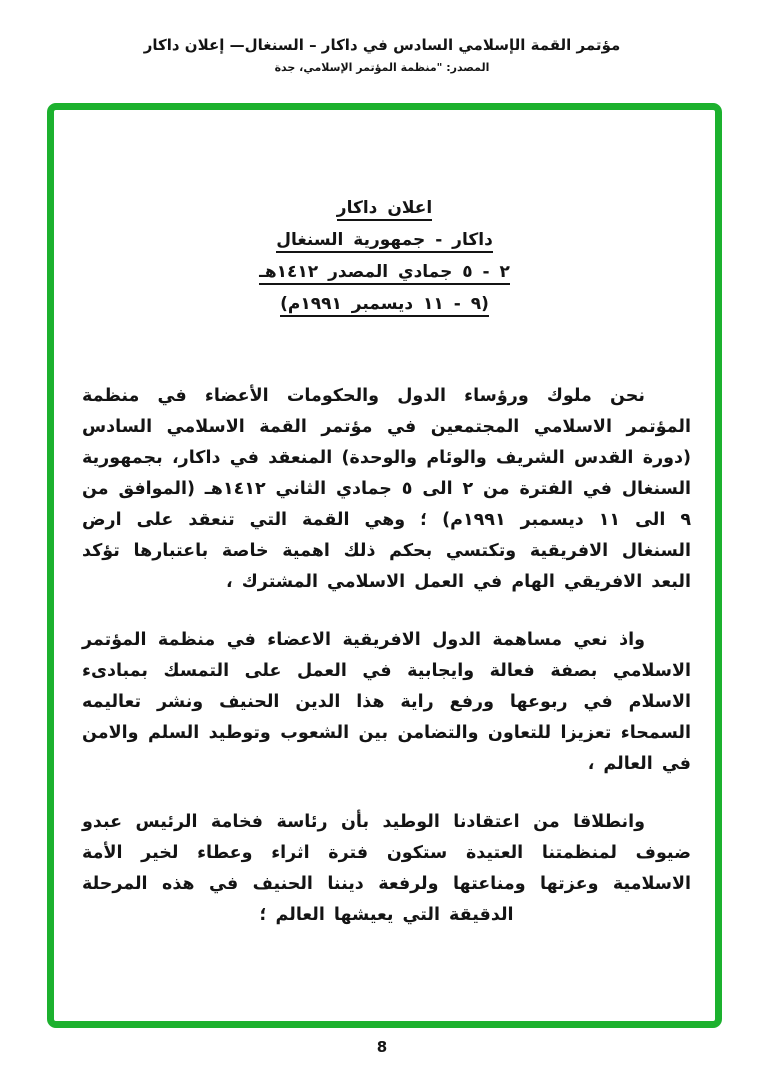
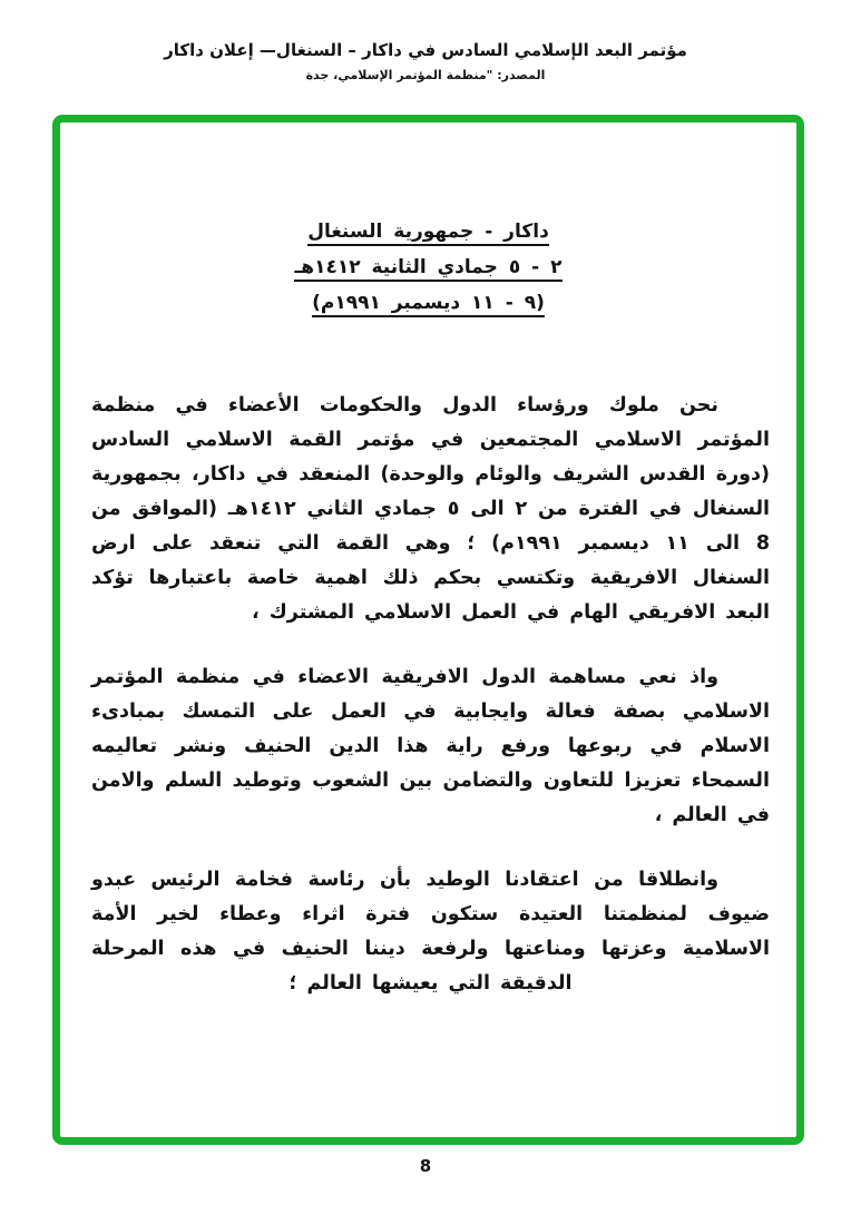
- مؤتمر القمة الإسلامي السادس في داكار – السنغال— إعلان داكار
+ مؤتمر البعد الإسلامي السادس في داكار – السنغال— إعلان داكار
  المصدر: "منظمة المؤتمر الإسلامي، جدة
- اعلان داكار
  داكار - جمهورية السنغال
- ٢ - ٥ جمادي المصدر ١٤١٢هـ
+ ٢ - ٥ جمادي الثانية ١٤١٢هـ
  (٩ - ١١ ديسمبر ١٩٩١م)
- نحن ملوك ورؤساء الدول والحكومات الأعضاء في منظمة المؤتمر الاسلامي المجتمعين في مؤتمر القمة الاسلامي السادس (دورة القدس الشريف والوئام والوحدة) المنعقد في داكار، بجمهورية السنغال في الفترة من ٢ الى ٥ جمادي الثاني ١٤١٢هـ (الموافق من ٩ الى ١١ ديسمبر ١٩٩١م) ؛ وهي القمة التي تنعقد على ارض السنغال الافريقية وتكتسي بحكم ذلك اهمية خاصة باعتبارها تؤكد البعد الافريقي الهام في العمل الاسلامي المشترك ،
+ نحن ملوك ورؤساء الدول والحكومات الأعضاء في منظمة المؤتمر الاسلامي المجتمعين في مؤتمر القمة الاسلامي السادس (دورة القدس الشريف والوئام والوحدة) المنعقد في داكار، بجمهورية السنغال في الفترة من ٢ الى ٥ جمادي الثاني ١٤١٢هـ (الموافق من 8 الى ١١ ديسمبر ١٩٩١م) ؛ وهي القمة التي تنعقد على ارض السنغال الافريقية وتكتسي بحكم ذلك اهمية خاصة باعتبارها تؤكد البعد الافريقي الهام في العمل الاسلامي المشترك ،
  واذ نعي مساهمة الدول الافريقية الاعضاء في منظمة المؤتمر الاسلامي بصفة فعالة وايجابية في العمل على التمسك بمبادىء الاسلام في ربوعها ورفع راية هذا الدين الحنيف ونشر تعاليمه السمحاء تعزيزا للتعاون والتضامن بين الشعوب وتوطيد السلم والامن في العالم ،
  وانطلاقا من اعتقادنا الوطيد بأن رئاسة فخامة الرئيس عبدو ضيوف لمنظمتنا العتيدة ستكون فترة اثراء وعطاء لخير الأمة الاسلامية وعزتها ومناعتها ولرفعة ديننا الحنيف في هذه المرحلة الدقيقة التي يعيشها العالم ؛
  8
